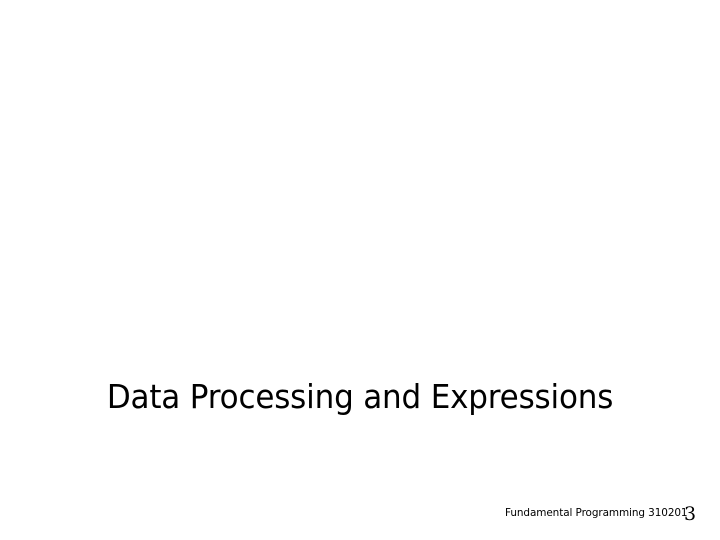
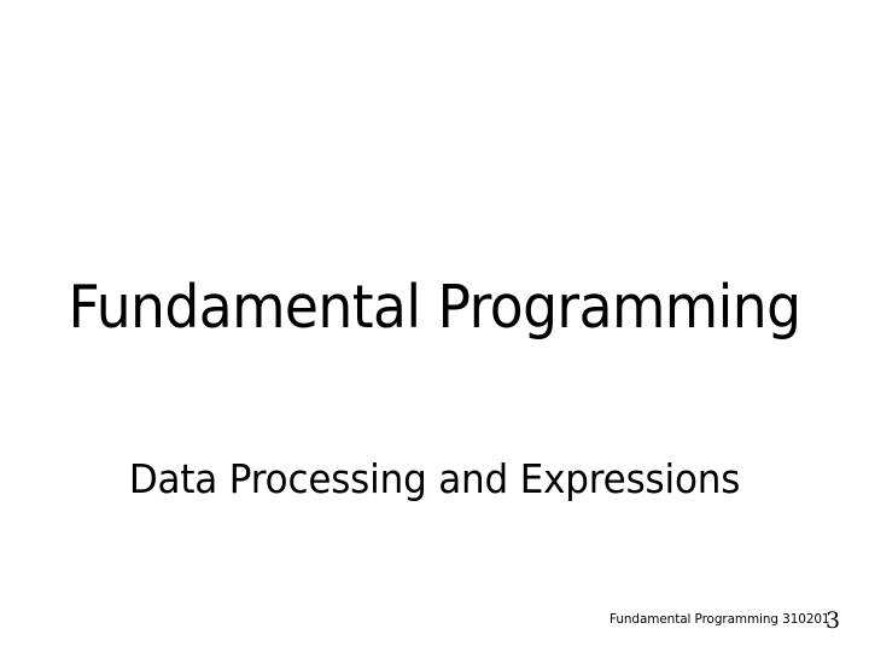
+ Fundamental Programming
  Data Processing and Expressions
  Fundamental Programming 310201
  3
